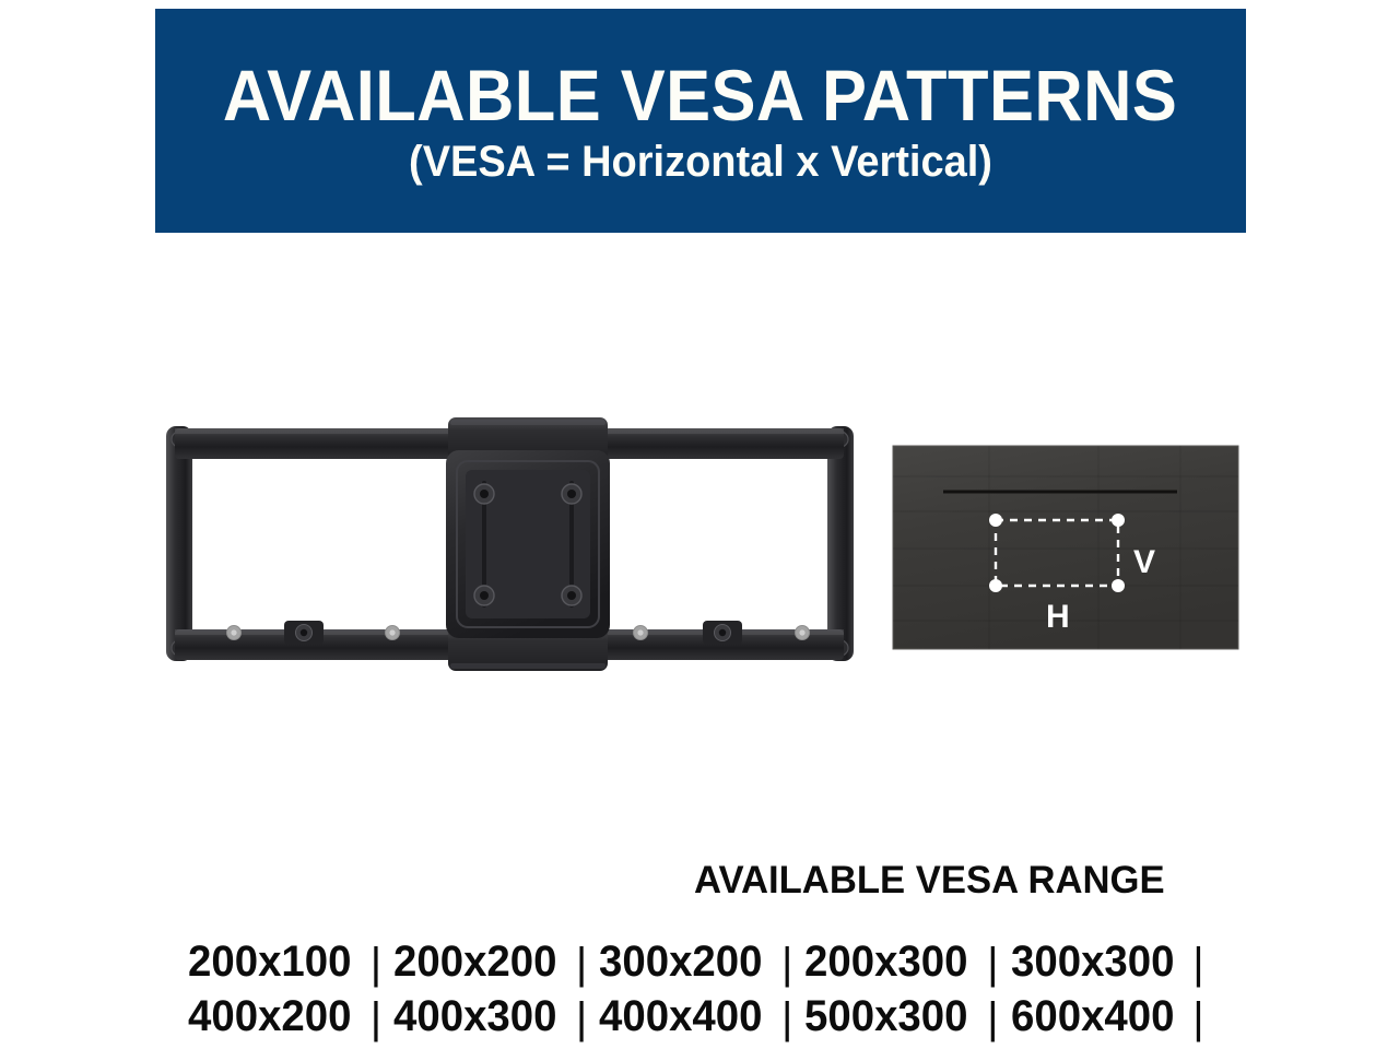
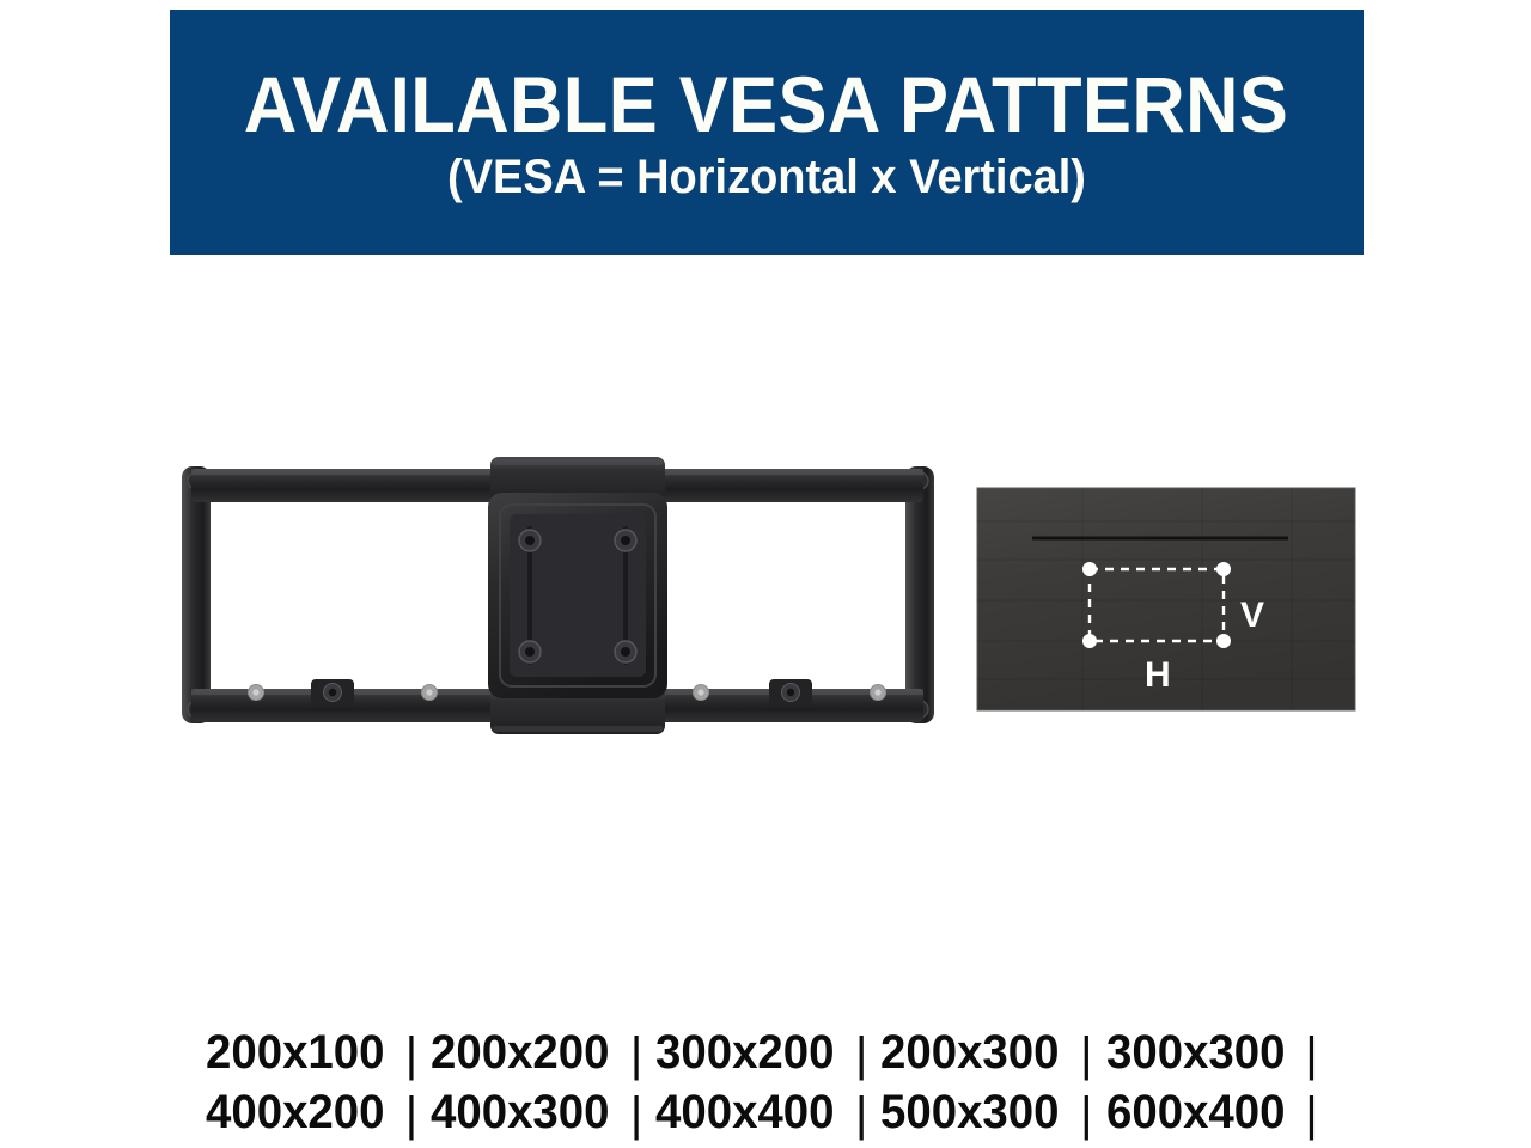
  AVAILABLE VESA PATTERNS
  (VESA = Horizontal x Vertical)
  V
  H
- AVAILABLE VESA RANGE
  200x100 | 200x200 | 300x200 | 200x300 | 300x300 |
  400x200 | 400x300 | 400x400 | 500x300 | 600x400 |
